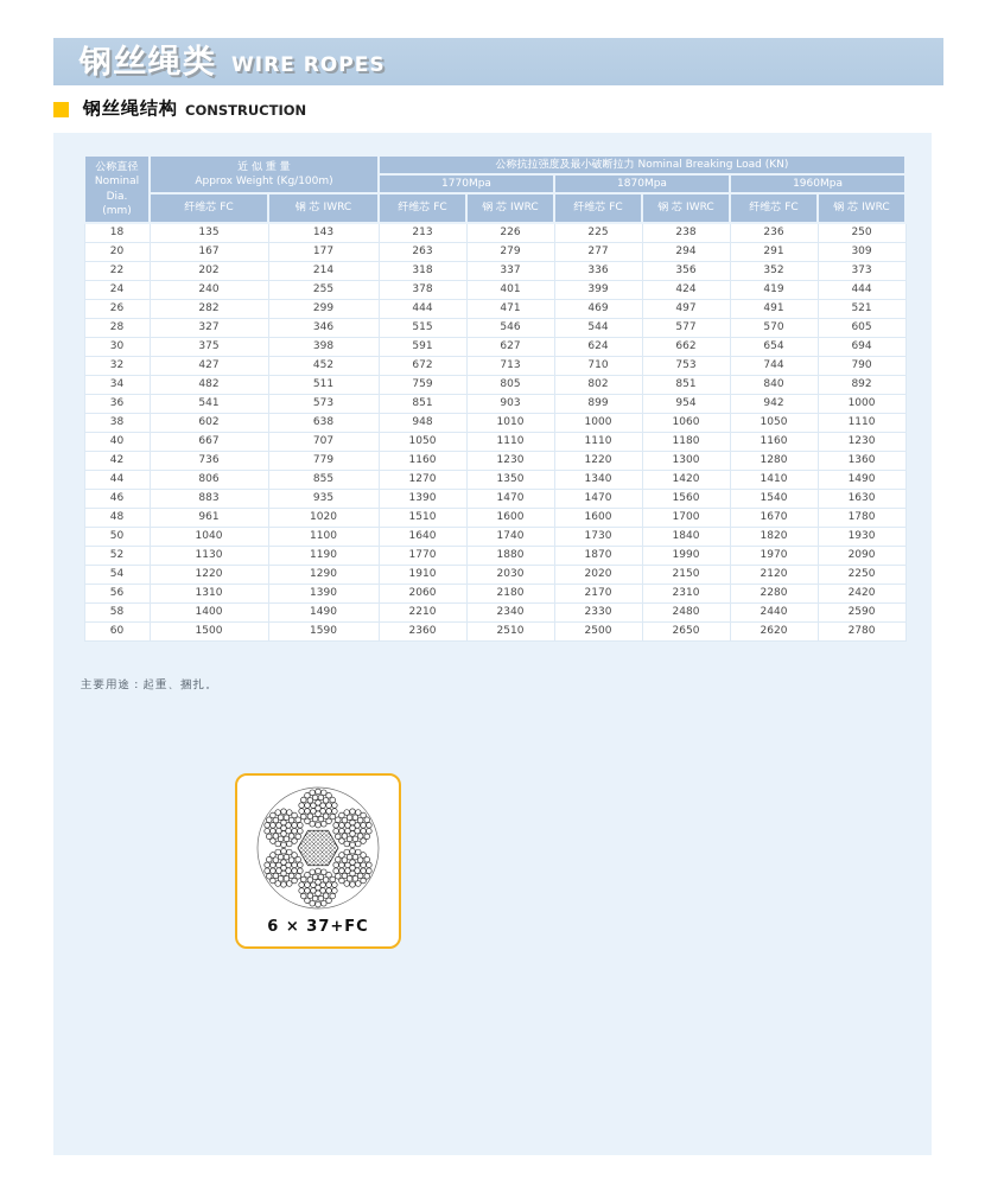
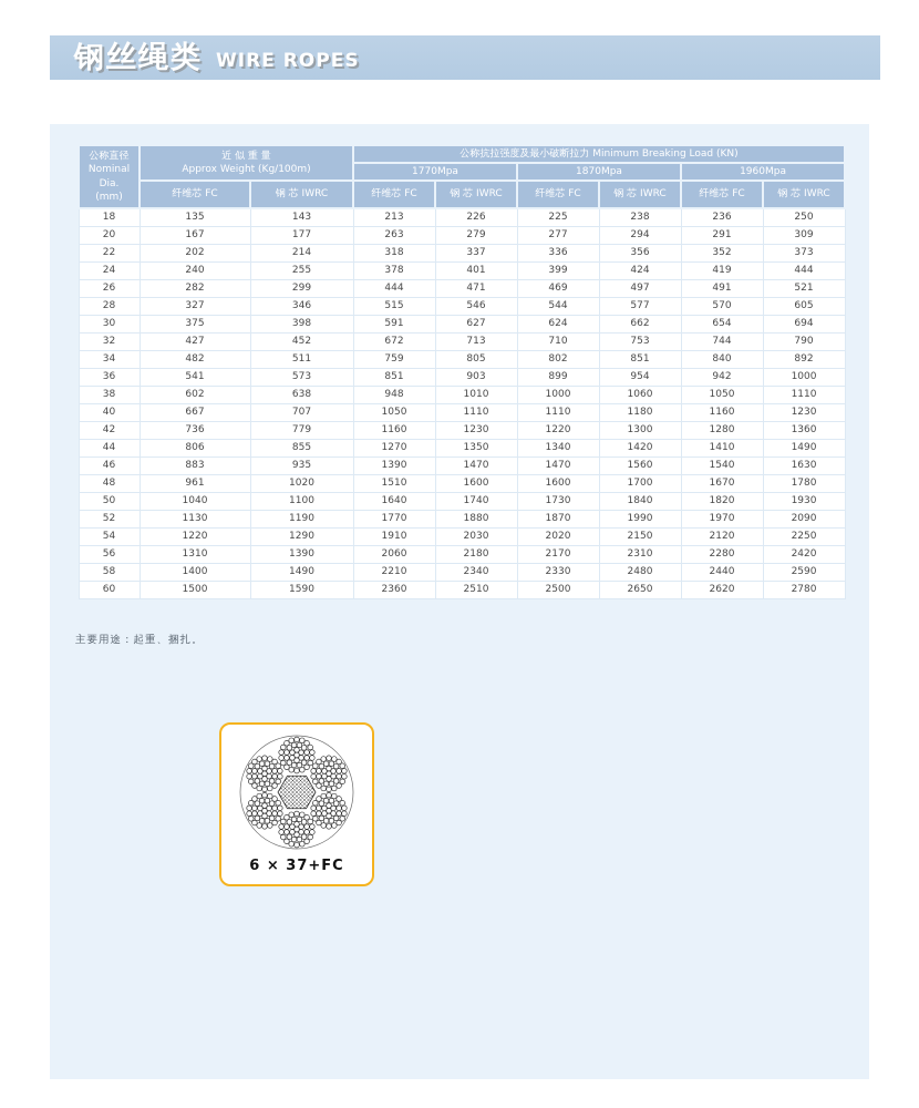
  钢丝绳类
  WIRE ROPES
- 钢丝绳结构
- CONSTRUCTION
- 公称直径 Nominal Dia. (mm)	近 似 重 量 Approx Weight (Kg/100m)	公称抗拉强度及最小破断拉力 Nominal Breaking Load (KN)
+ 公称直径 Nominal Dia. (mm)	近 似 重 量 Approx Weight (Kg/100m)	公称抗拉强度及最小破断拉力 Minimum Breaking Load (KN)
  1770Mpa	1870Mpa	1960Mpa
  纤维芯 FC	钢 芯 IWRC	纤维芯 FC	钢 芯 IWRC	纤维芯 FC	钢 芯 IWRC	纤维芯 FC	钢 芯 IWRC
  18	135	143	213	226	225	238	236	250
  20	167	177	263	279	277	294	291	309
  22	202	214	318	337	336	356	352	373
  24	240	255	378	401	399	424	419	444
  26	282	299	444	471	469	497	491	521
  28	327	346	515	546	544	577	570	605
  30	375	398	591	627	624	662	654	694
  32	427	452	672	713	710	753	744	790
  34	482	511	759	805	802	851	840	892
  36	541	573	851	903	899	954	942	1000
  38	602	638	948	1010	1000	1060	1050	1110
  40	667	707	1050	1110	1110	1180	1160	1230
  42	736	779	1160	1230	1220	1300	1280	1360
  44	806	855	1270	1350	1340	1420	1410	1490
  46	883	935	1390	1470	1470	1560	1540	1630
  48	961	1020	1510	1600	1600	1700	1670	1780
  50	1040	1100	1640	1740	1730	1840	1820	1930
  52	1130	1190	1770	1880	1870	1990	1970	2090
  54	1220	1290	1910	2030	2020	2150	2120	2250
  56	1310	1390	2060	2180	2170	2310	2280	2420
  58	1400	1490	2210	2340	2330	2480	2440	2590
  60	1500	1590	2360	2510	2500	2650	2620	2780
  主要用途：起重、捆扎。
  6 × 37+FC
